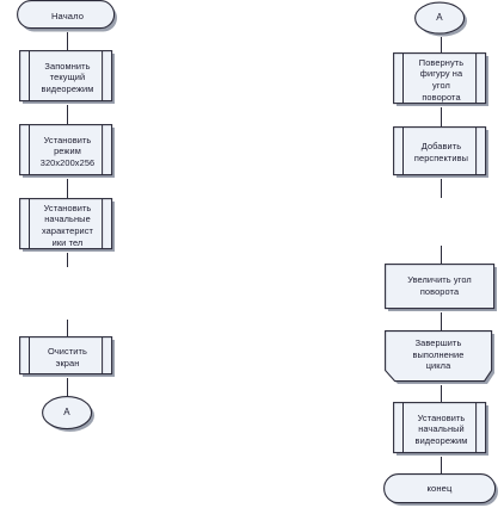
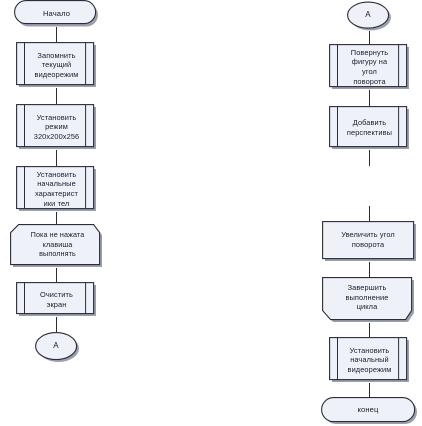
  Начало
  Запомнить
  текущий
  видеорежим
  Установить
  режим
  320x200x256
  Установить
  начальные
  характерист
  ики тел
+ Пока не нажата
+ клавиша
+ выполнять
  Очистить
  экран
  А
  А
  Повернуть
  фигуру на
  угол
  поворота
  Добавить
  перспективы
  Увеличить угол
  поворота
  Завершить
  выполнение
  цикла
  Установить
  начальный
  видеорежим
  конец
